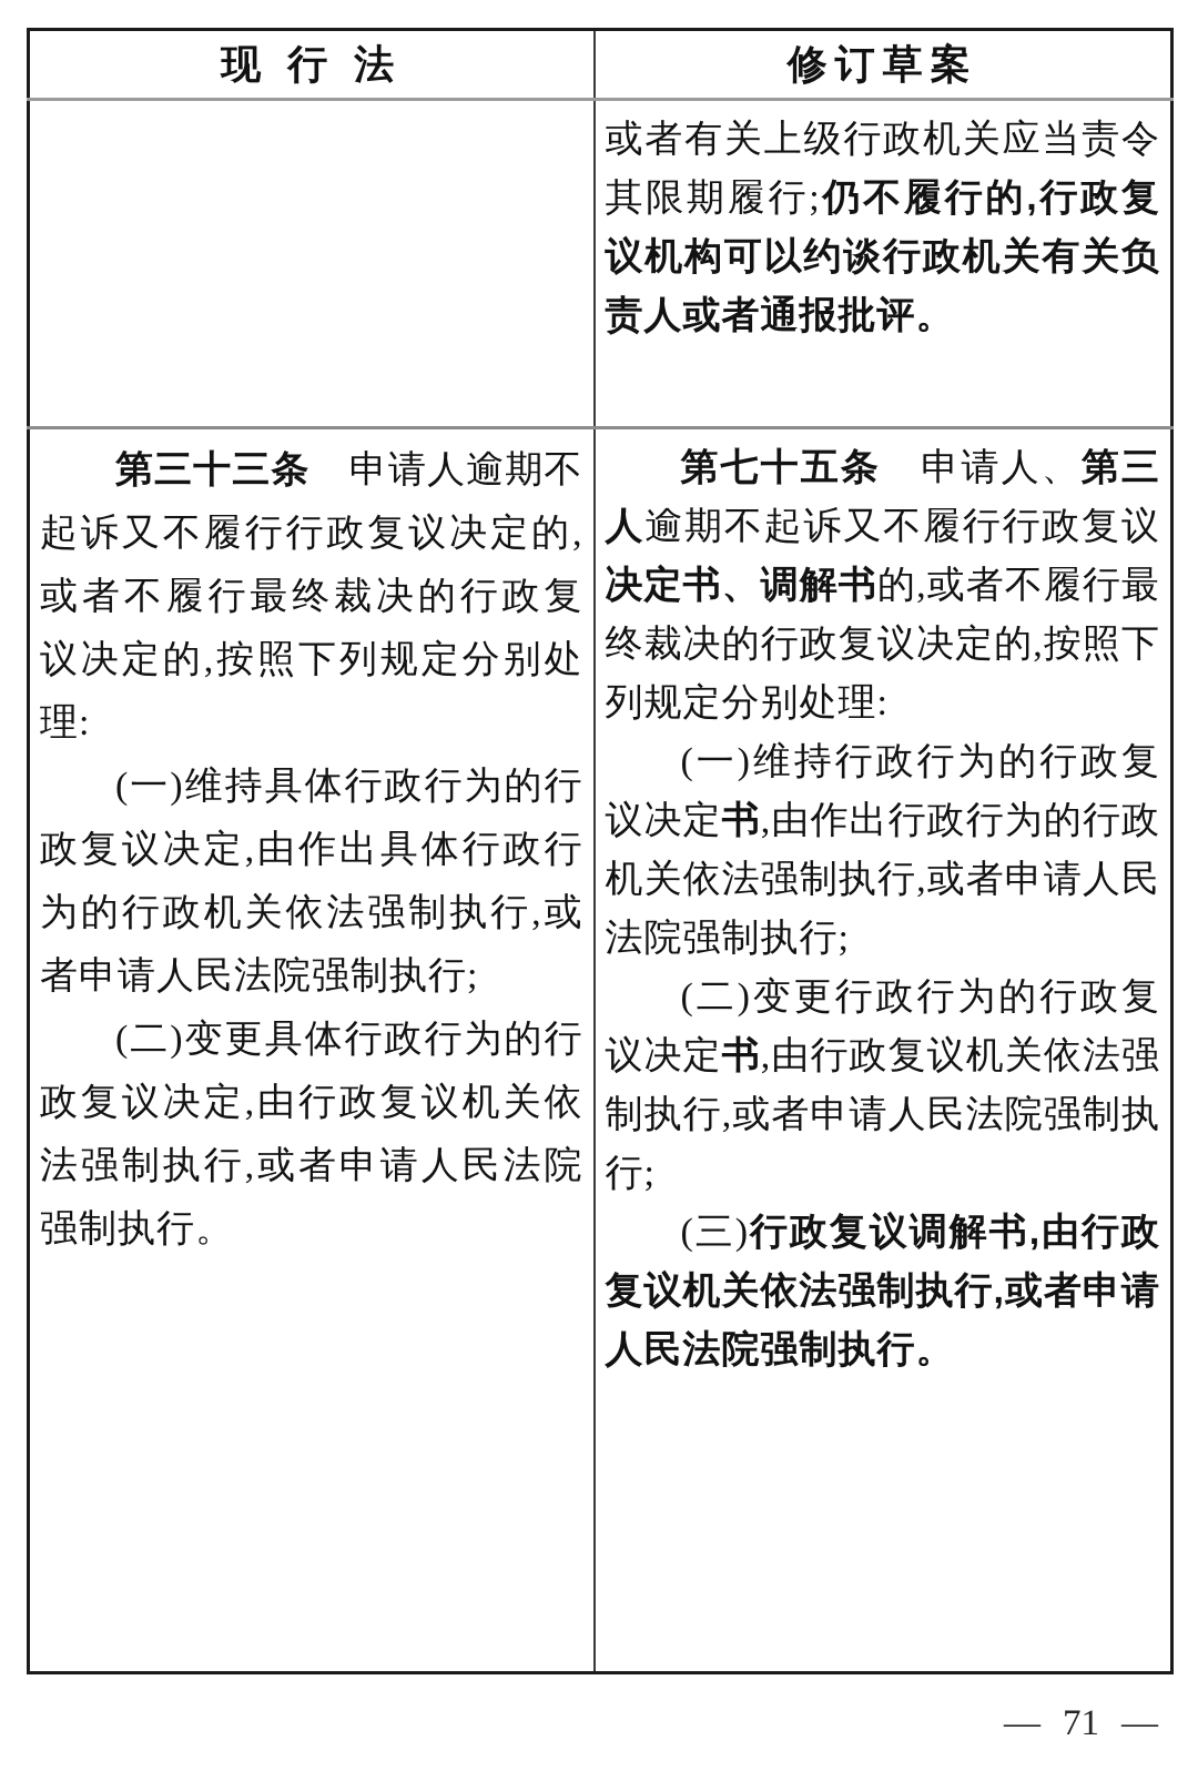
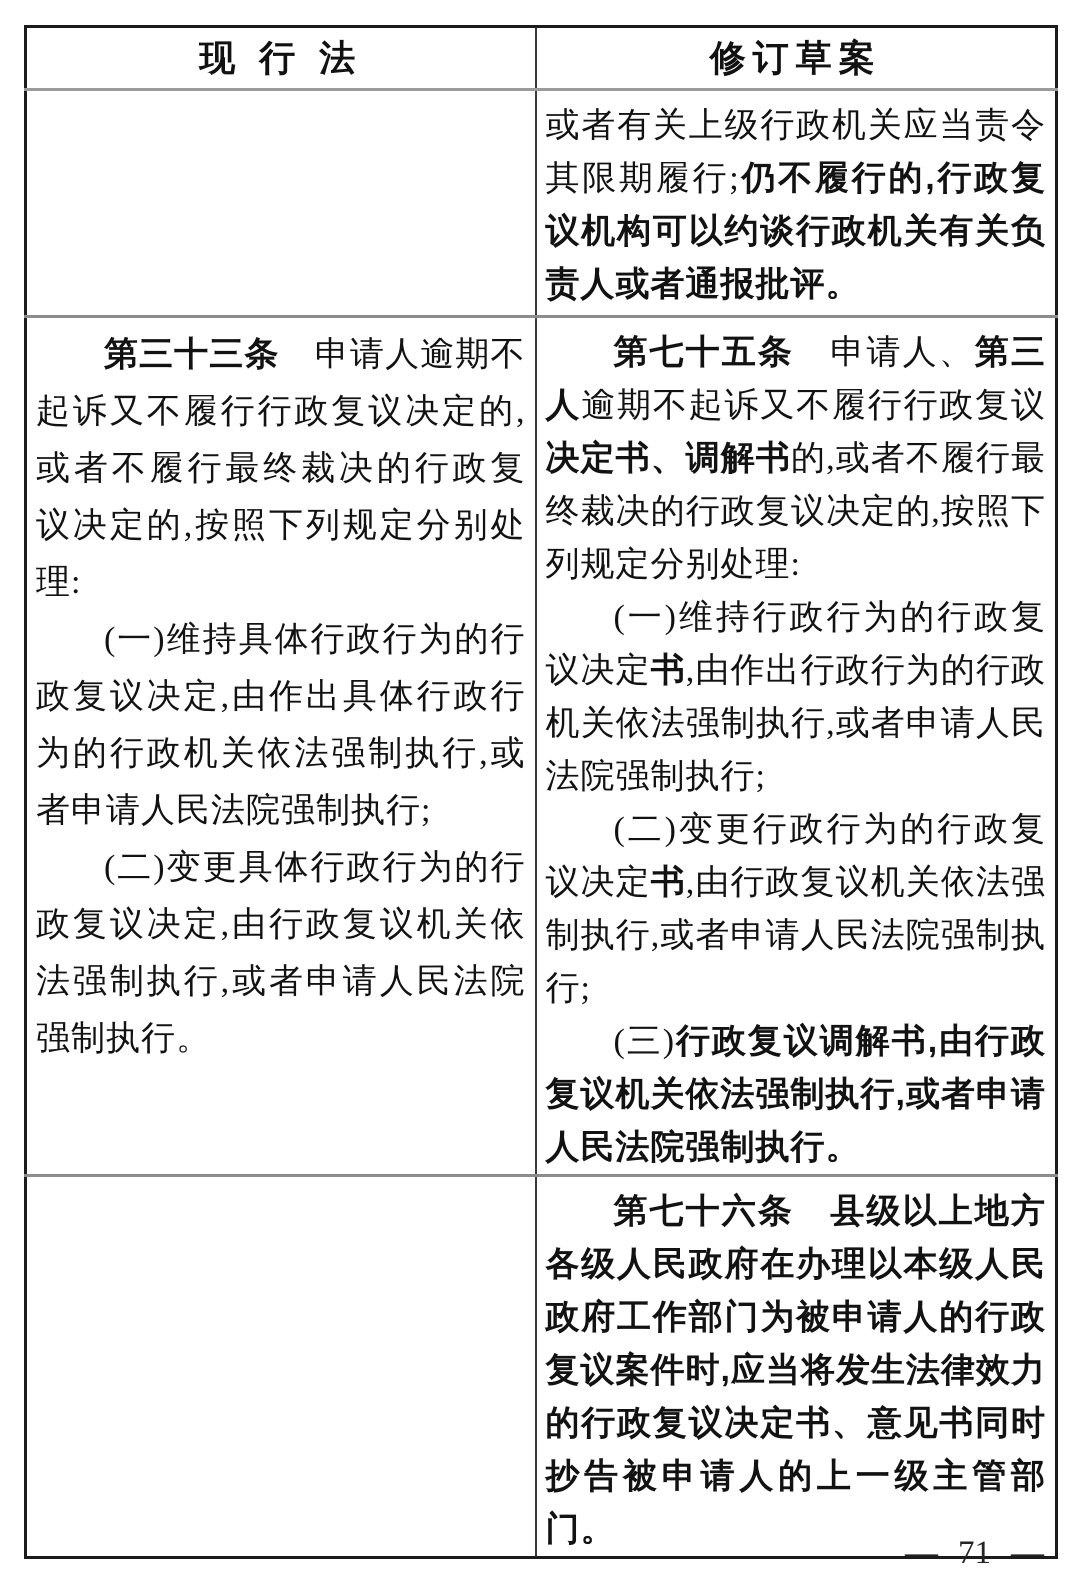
  现 行 法	修订草案
  	或者有关上级行政机关应当责令其限期履行;仍不履行的,行政复议机构可以约谈行政机关有关负责人或者通报批评。
  第三十三条 申请人逾期不起诉又不履行行政复议决定的,或者不履行最终裁决的行政复议决定的,按照下列规定分别处理:(一)维持具体行政行为的行政复议决定,由作出具体行政行为的行政机关依法强制执行,或者申请人民法院强制执行;(二)变更具体行政行为的行政复议决定,由行政复议机关依法强制执行,或者申请人民法院强制执行。	第七十五条 申请人、第三人逾期不起诉又不履行行政复议决定书、调解书的,或者不履行最终裁决的行政复议决定的,按照下列规定分别处理:(一)维持行政行为的行政复议决定书,由作出行政行为的行政机关依法强制执行,或者申请人民法院强制执行;(二)变更行政行为的行政复议决定书,由行政复议机关依法强制执行,或者申请人民法院强制执行;(三)行政复议调解书,由行政复议机关依法强制执行,或者申请人民法院强制执行。
+ 	第七十六条 县级以上地方各级人民政府在办理以本级人民政府工作部门为被申请人的行政复议案件时,应当将发生法律效力的行政复议决定书、意见书同时抄告被申请人的上一级主管部门。
  —
  71
  —
